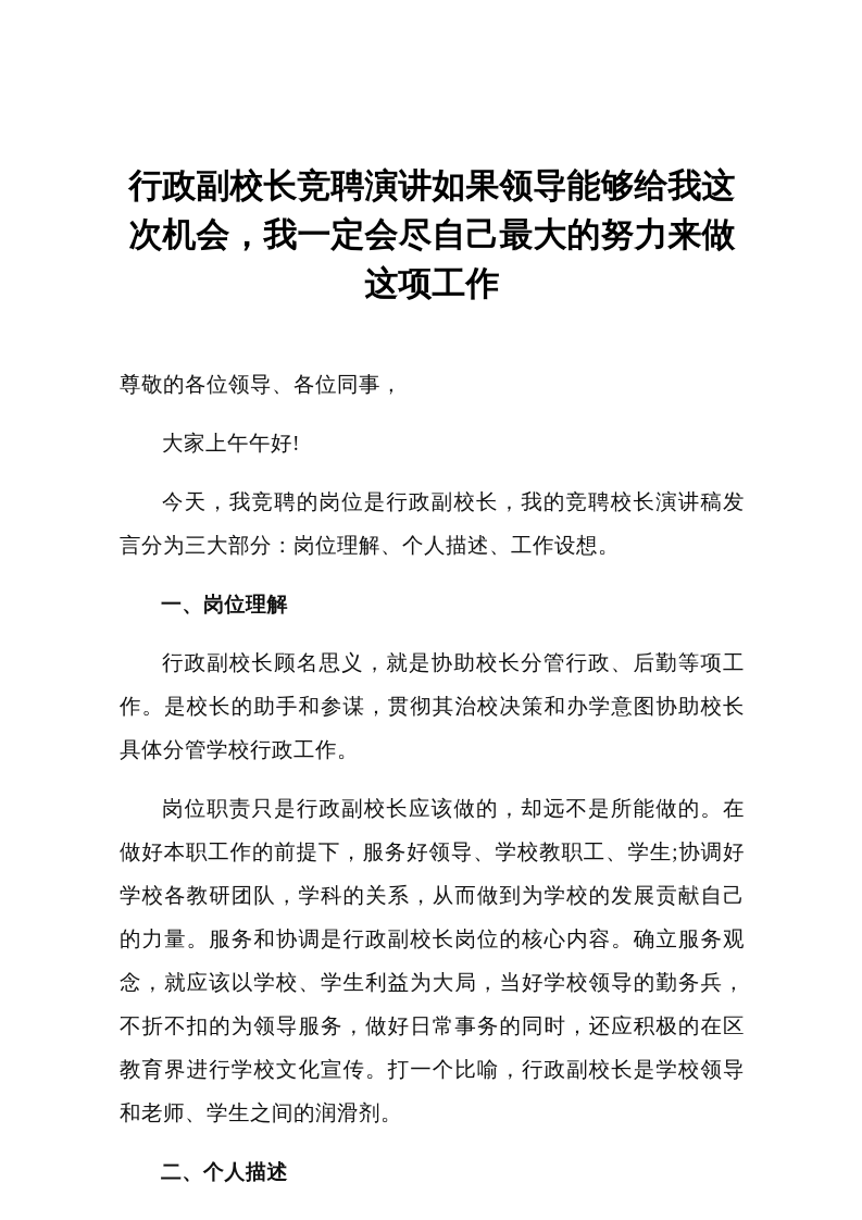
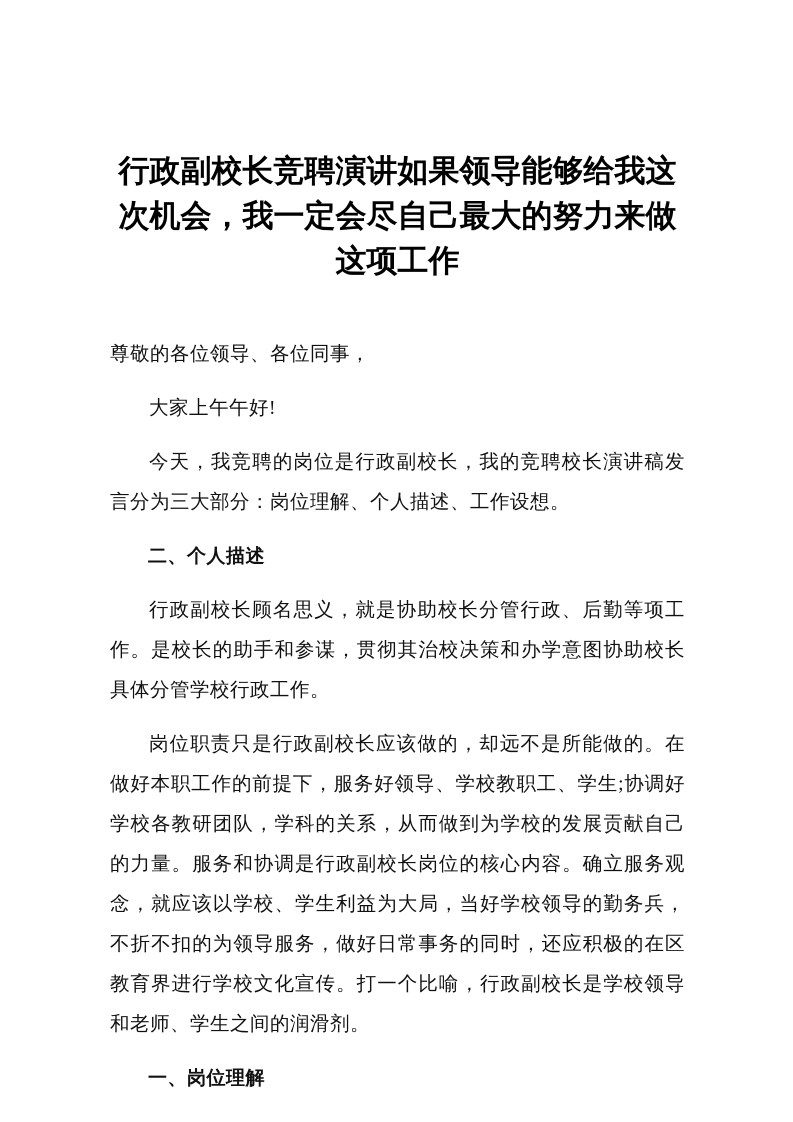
  行政副校长竞聘演讲如果领导能够给我这次机会，我一定会尽自己最大的努力来做这项工作
  尊敬的各位领导、各位同事，
  大家上午午好!
  今天，我竞聘的岗位是行政副校长，我的竞聘校长演讲稿发言分为三大部分：岗位理解、个人描述、工作设想。
- 一、岗位理解
+ 二、个人描述
  行政副校长顾名思义，就是协助校长分管行政、后勤等项工作。是校长的助手和参谋，贯彻其治校决策和办学意图协助校长具体分管学校行政工作。
  岗位职责只是行政副校长应该做的，却远不是所能做的。在做好本职工作的前提下，服务好领导、学校教职工、学生;协调好学校各教研团队，学科的关系，从而做到为学校的发展贡献自己的力量。服务和协调是行政副校长岗位的核心内容。确立服务观念，就应该以学校、学生利益为大局，当好学校领导的勤务兵，不折不扣的为领导服务，做好日常事务的同时，还应积极的在区教育界进行学校文化宣传。打一个比喻，行政副校长是学校领导和老师、学生之间的润滑剂。
- 二、个人描述
+ 一、岗位理解
